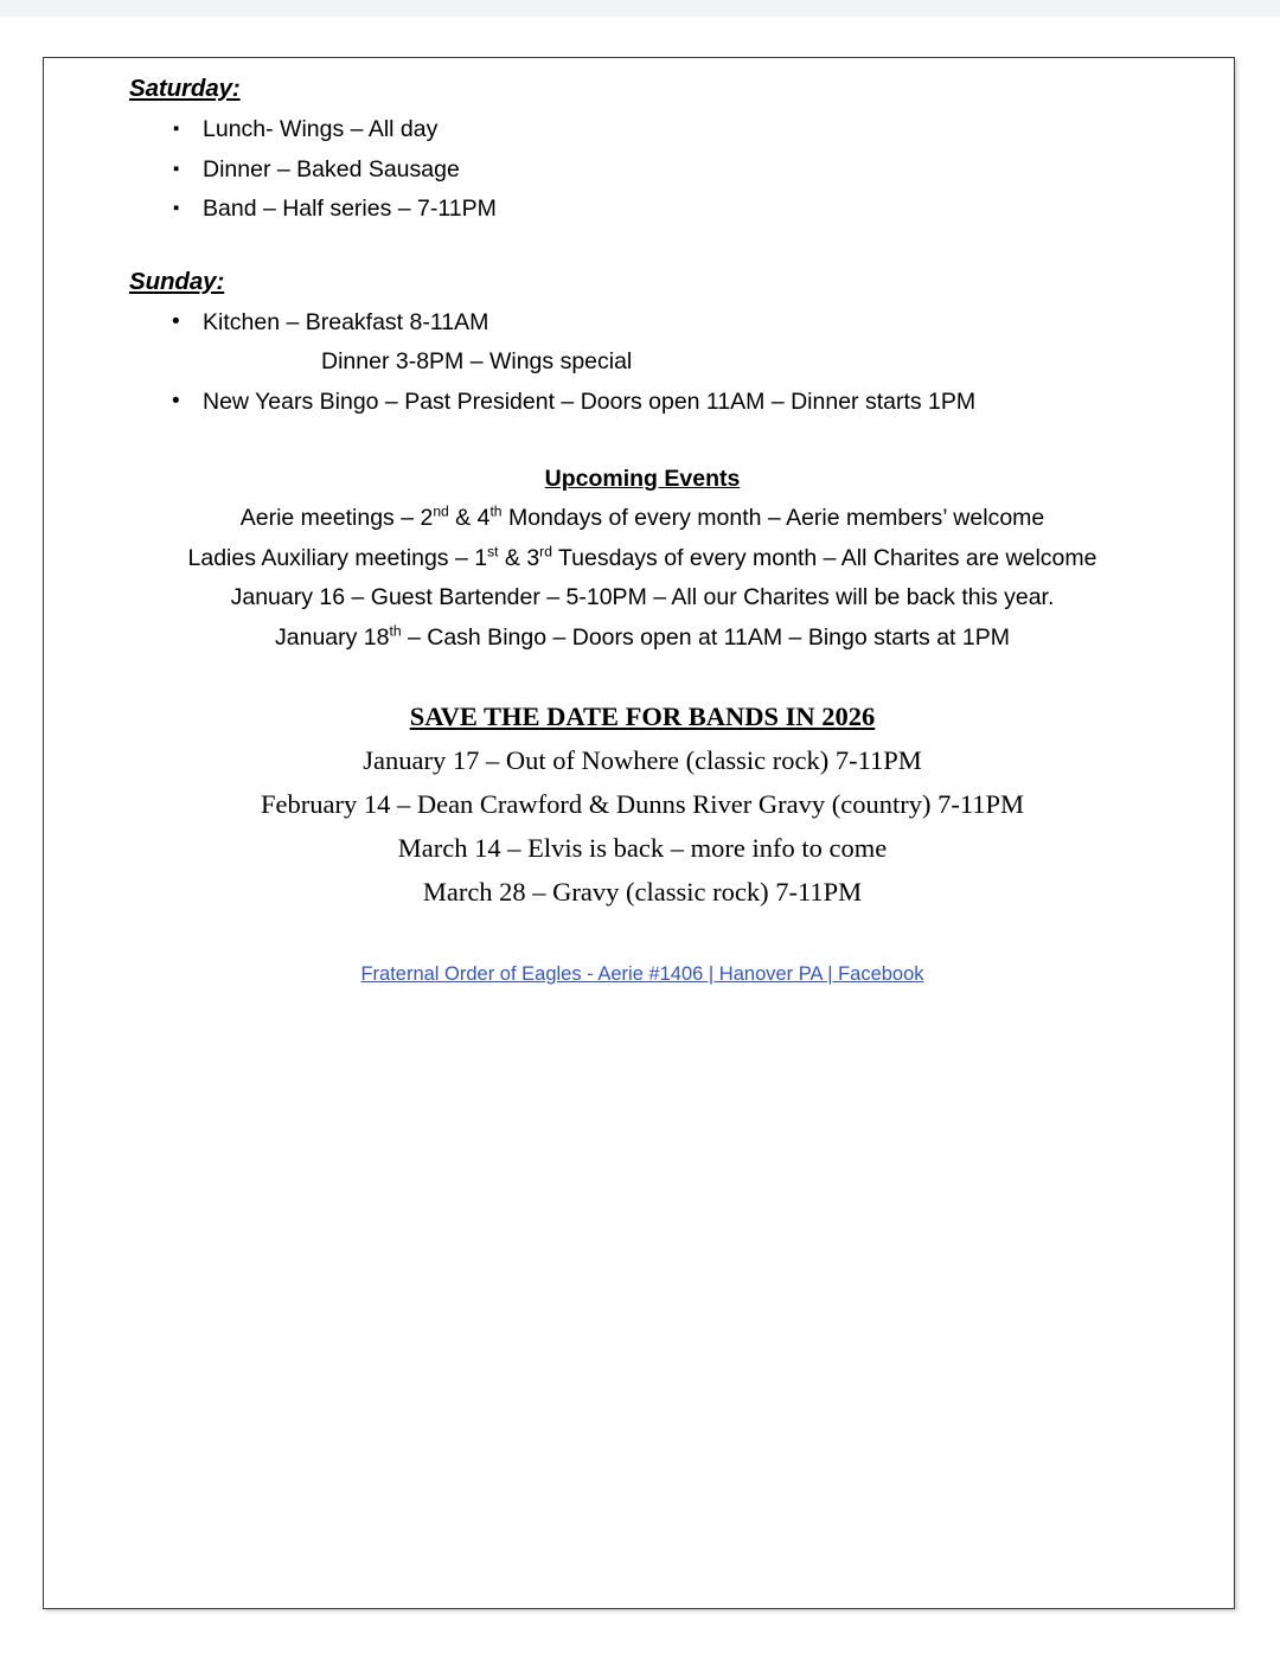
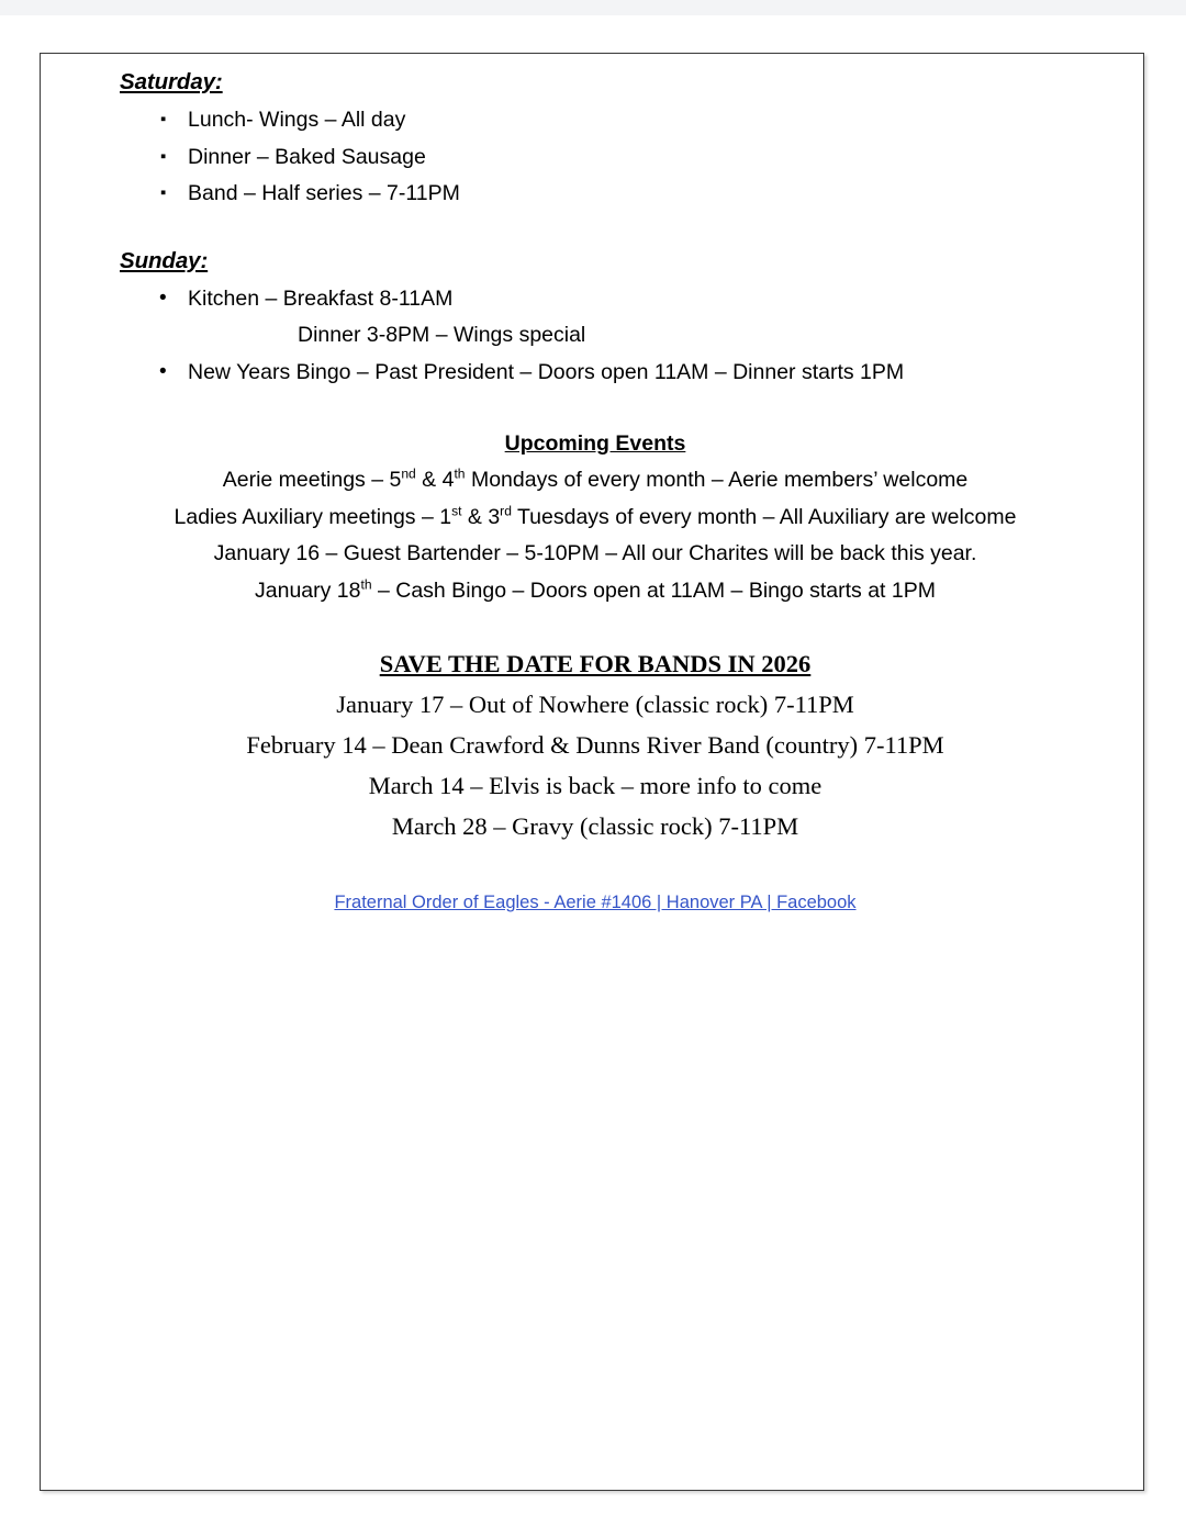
  Saturday:
  Lunch- Wings – All day
  Dinner – Baked Sausage
  Band – Half series – 7-11PM
  Sunday:
  Kitchen – Breakfast 8-11AM
  Dinner 3-8PM – Wings special
  New Years Bingo – Past President – Doors open 11AM – Dinner starts 1PM
  Upcoming Events
- Aerie meetings – 2nd & 4th Mondays of every month – Aerie members’ welcome
+ Aerie meetings – 5nd & 4th Mondays of every month – Aerie members’ welcome
- Ladies Auxiliary meetings – 1st & 3rd Tuesdays of every month – All Charites are welcome
+ Ladies Auxiliary meetings – 1st & 3rd Tuesdays of every month – All Auxiliary are welcome
  January 16 – Guest Bartender – 5-10PM – All our Charites will be back this year.
  January 18th – Cash Bingo – Doors open at 11AM – Bingo starts at 1PM
  SAVE THE DATE FOR BANDS IN 2026
  January 17 – Out of Nowhere (classic rock) 7-11PM
- February 14 – Dean Crawford & Dunns River Gravy (country) 7-11PM
+ February 14 – Dean Crawford & Dunns River Band (country) 7-11PM
  March 14 – Elvis is back – more info to come
  March 28 – Gravy (classic rock) 7-11PM
  Fraternal Order of Eagles - Aerie #1406 | Hanover PA | Facebook
